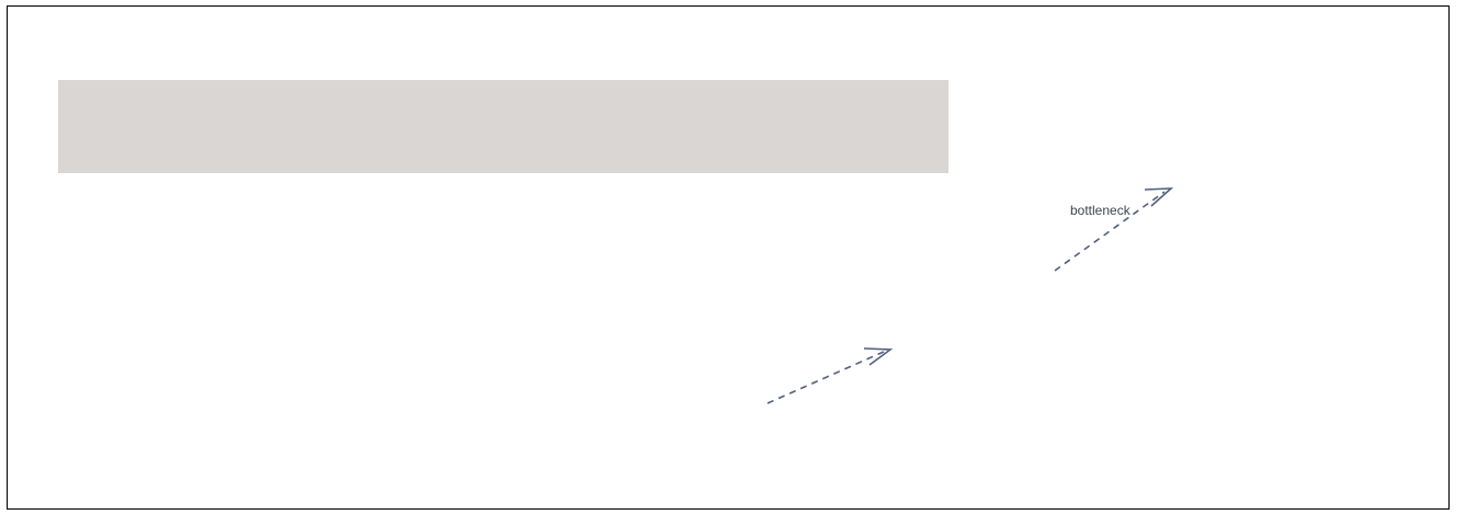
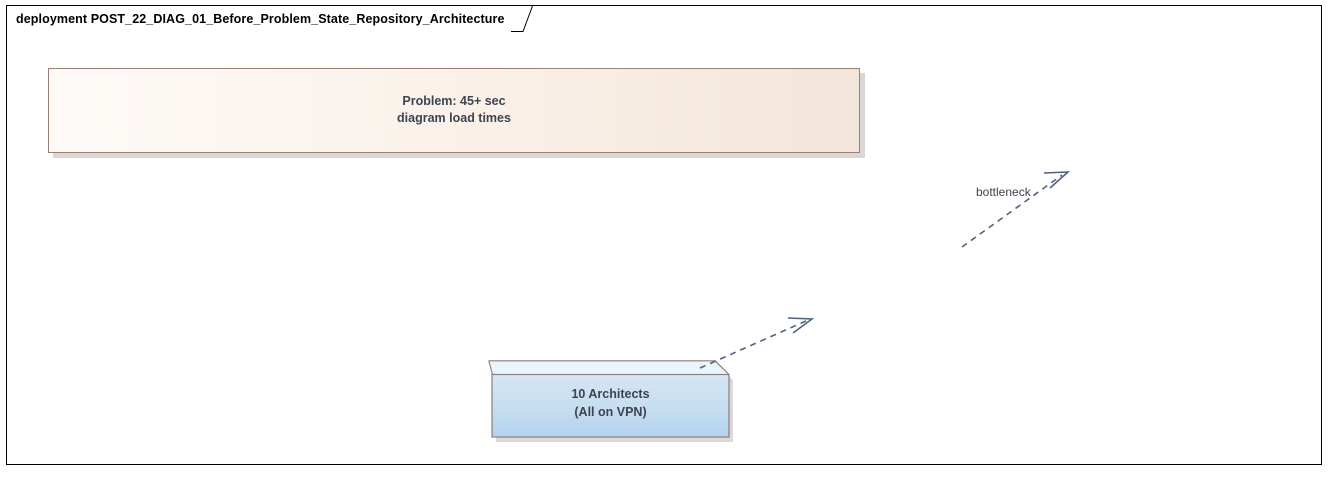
+ deployment POST_22_DIAG_01_Before_Problem_State_Repository_Architecture
+ Problem: 45+ sec
+ diagram load times
+ 10 Architects
+ (All on VPN)
  bottleneck
